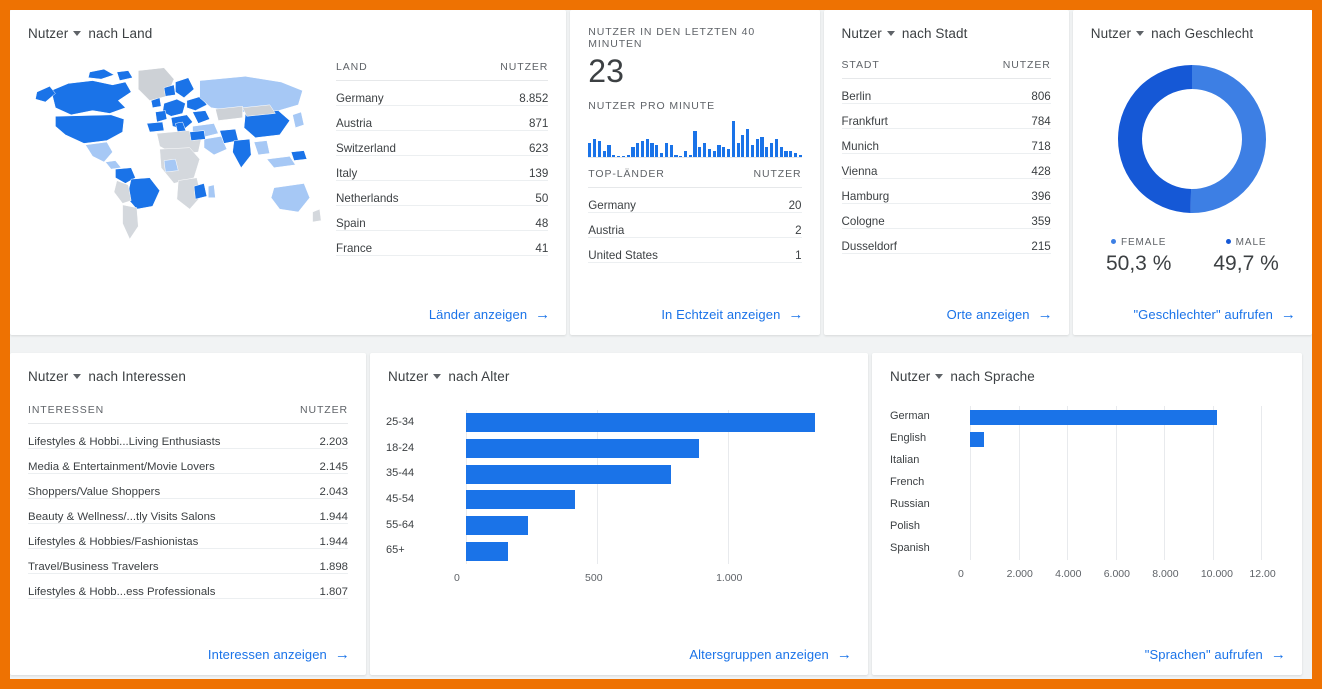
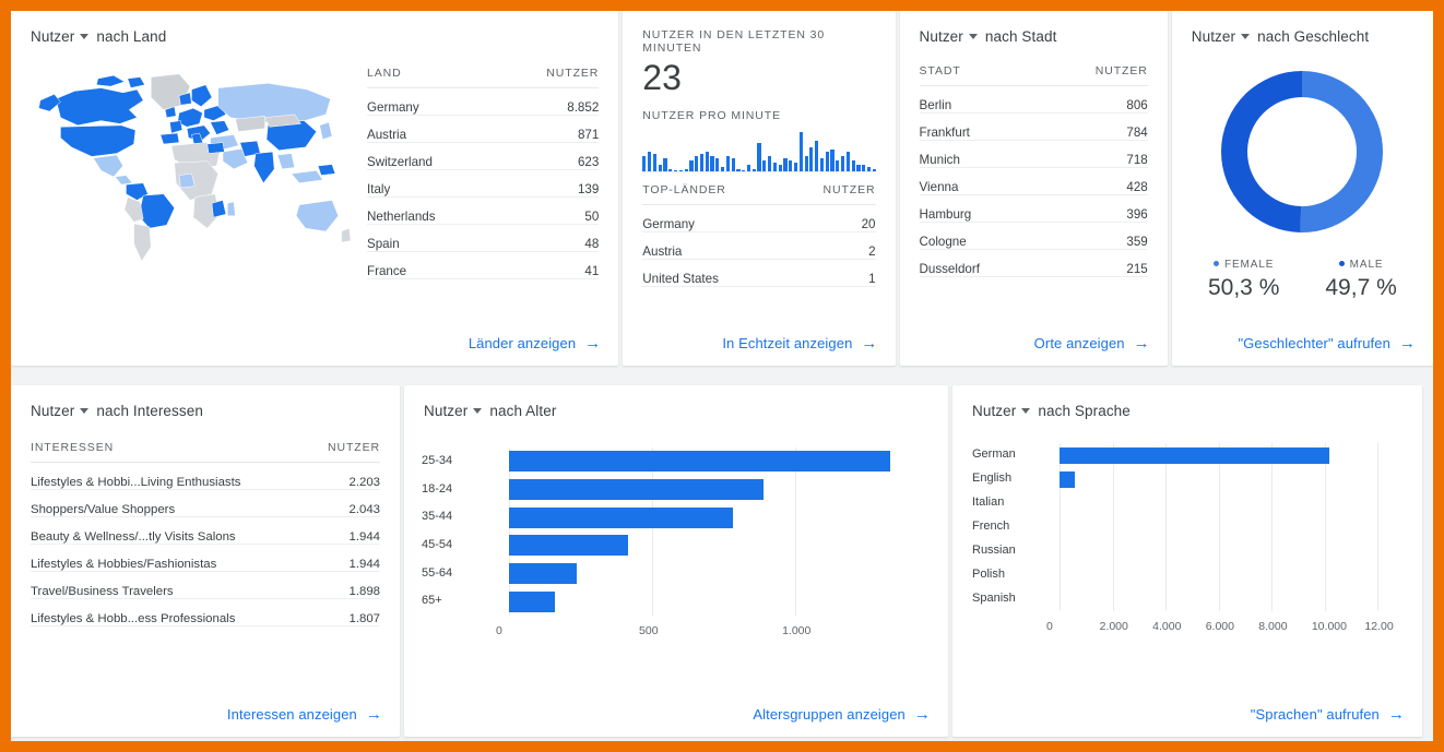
  Nutzer nach Land
  LAND	NUTZER
  Germany	8.852
  Austria	871
  Switzerland	623
  Italy	139
  Netherlands	50
  Spain	48
  France	41
  Länder anzeigen →
- NUTZER IN DEN LETZTEN 40 MINUTEN
+ NUTZER IN DEN LETZTEN 30 MINUTEN
  23
  NUTZER PRO MINUTE
  TOP-LÄNDER	NUTZER
  Germany	20
  Austria	2
  United States	1
  In Echtzeit anzeigen →
  Nutzer nach Stadt
  STADT	NUTZER
  Berlin	806
  Frankfurt	784
  Munich	718
  Vienna	428
  Hamburg	396
  Cologne	359
  Dusseldorf	215
  Orte anzeigen →
  Nutzer nach Geschlecht
  FEMALE
  50,3 %
  MALE
  49,7 %
  "Geschlechter" aufrufen →
  Nutzer nach Interessen
  INTERESSEN	NUTZER
  Lifestyles & Hobbi...Living Enthusiasts	2.203
- Media & Entertainment/Movie Lovers	2.145
  Shoppers/Value Shoppers	2.043
  Beauty & Wellness/...tly Visits Salons	1.944
  Lifestyles & Hobbies/Fashionistas	1.944
  Travel/Business Travelers	1.898
  Lifestyles & Hobb...ess Professionals	1.807
  Interessen anzeigen →
  Nutzer nach Alter
  0
  500
  1.000
  25-34
  18-24
  35-44
  45-54
  55-64
  65+
  Altersgruppen anzeigen →
  Nutzer nach Sprache
  0
  2.000
  4.000
  6.000
  8.000
  10.000
  12.00
  German
  English
  Italian
  French
  Russian
  Polish
  Spanish
  "Sprachen" aufrufen →
